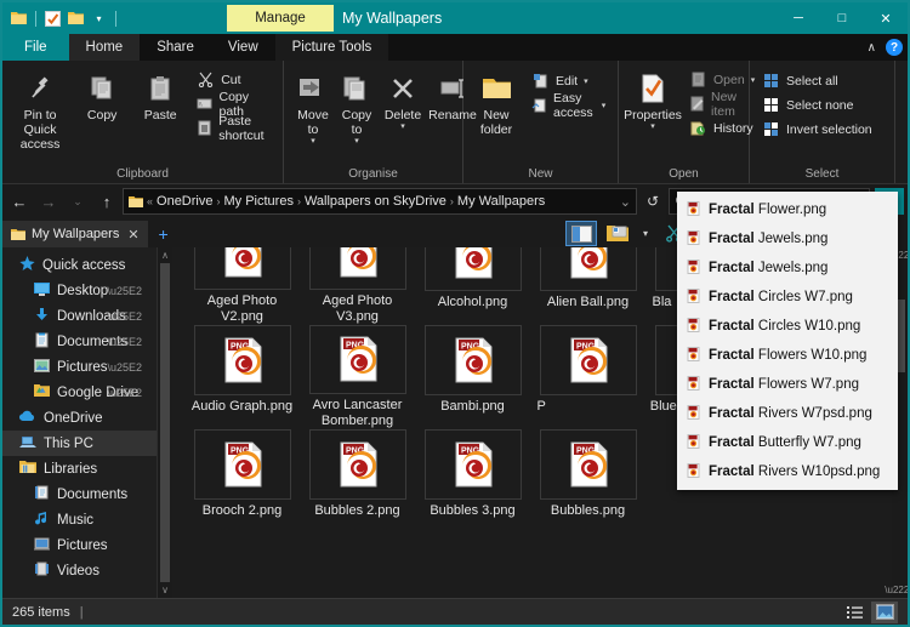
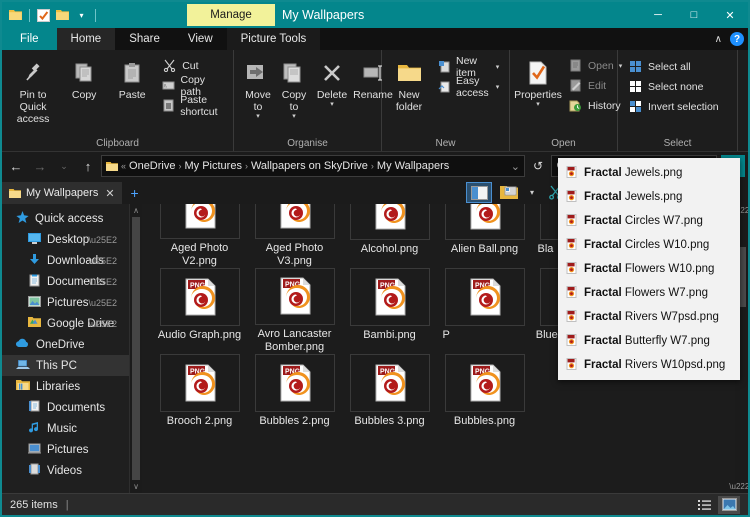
  ▾
  Manage
  My Wallpapers
  ─
  □
  ✕
  File
  Home
  Share
  View
  Picture Tools
  ∧
  ?
  Pin to Quick
  access
  Copy
  Paste
  Cut
  Copy path
  Paste shortcut
  Clipboard
  Move
  to
  Copy
  to
  Delete
  Rename
  Organise
  New
  folder
- Edit
+ New item
  Easy access
  New
  Properties
  Open
- New item
+ Edit
  History
  Open
  Select all
  Select none
  Invert selection
  Select
  ←
  →
  ⌄
  ↑
  «
  OneDrive
  ›
  My Pictures
  ›
  Wallpapers on SkyDrive
  ›
  My Wallpapers
  ⌄
  ↺
  My Wallpapers
  ✕
  +
  ▾
  Quick access
  Desktop
  \u25E2
  Downloads
  \u25E2
  Documents
  \u25E2
  Pictures
  \u25E2
  Google Drive
  \u25E2
  OneDrive
  This PC
  Libraries
  Documents
  Music
  Pictures
  Videos
  ∧
  ∨
  Aged Photo V2.png
  Aged Photo V3.png
  Alcohol.png
  Alien Ball.png
  Bla
  Audio Graph.png
  Avro Lancaster Bomber.png
  Bambi.png
  P
  Brooch 2.png
  Bubbles 2.png
  Bubbles 3.png
  Bubbles.png
  \u222
  265 items
  |
- Fractal Flower.png
  Fractal Jewels.png
  Fractal Jewels.png
  Fractal Circles W7.png
  Fractal Circles W10.png
  Fractal Flowers W10.png
  Fractal Flowers W7.png
  Fractal Rivers W7psd.png
  Fractal Butterfly W7.png
  Fractal Rivers W10psd.png
